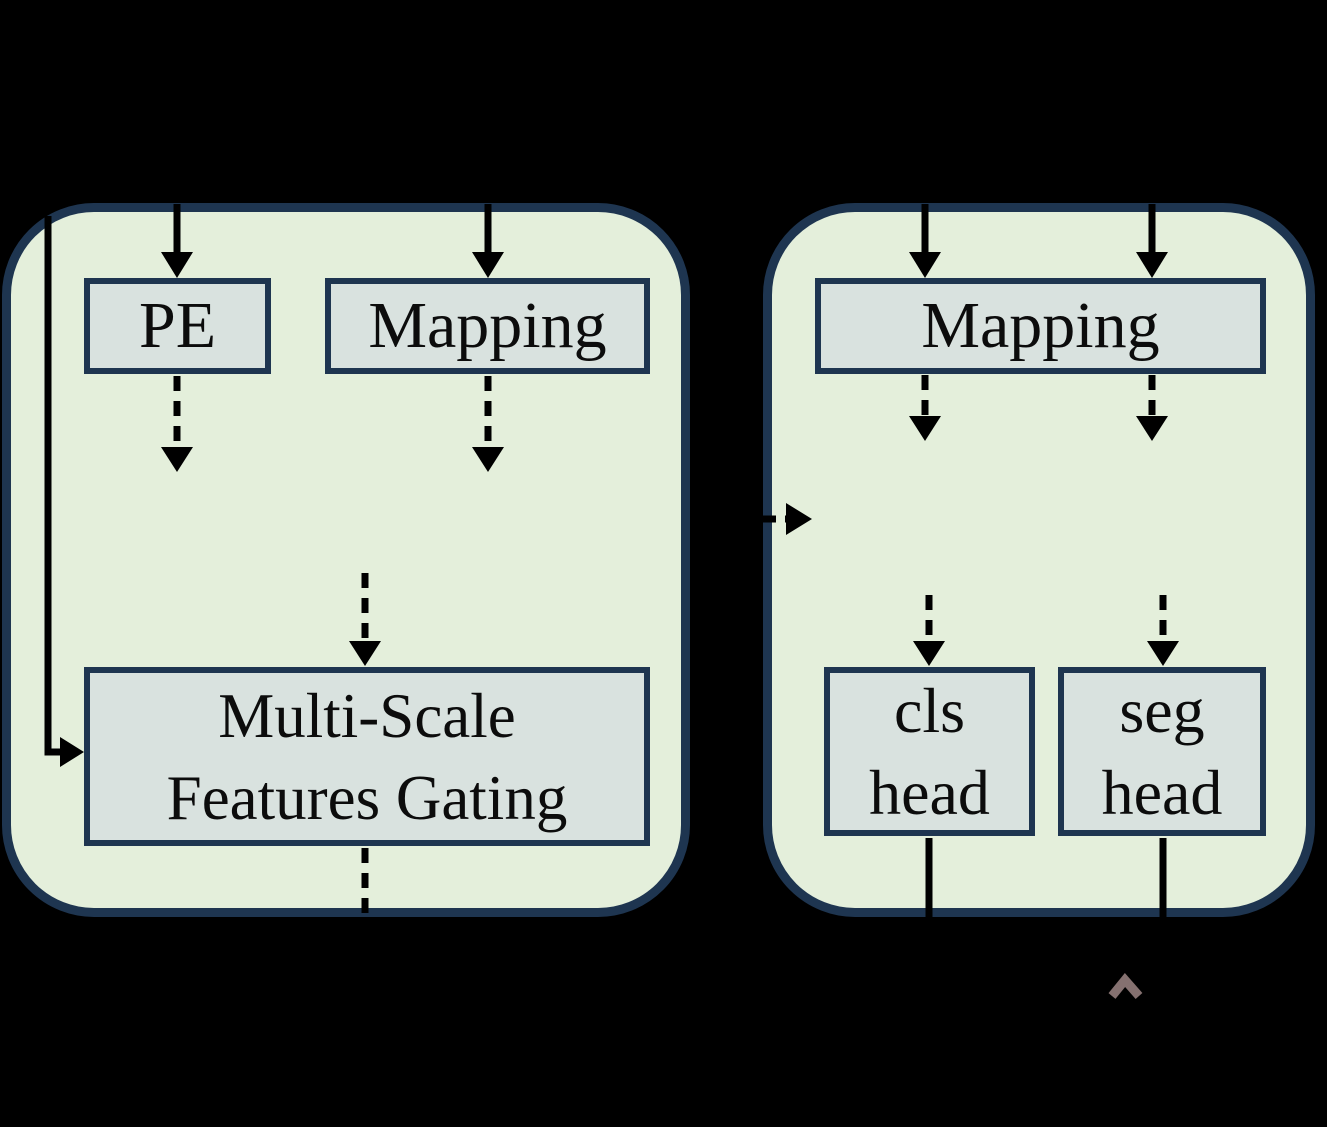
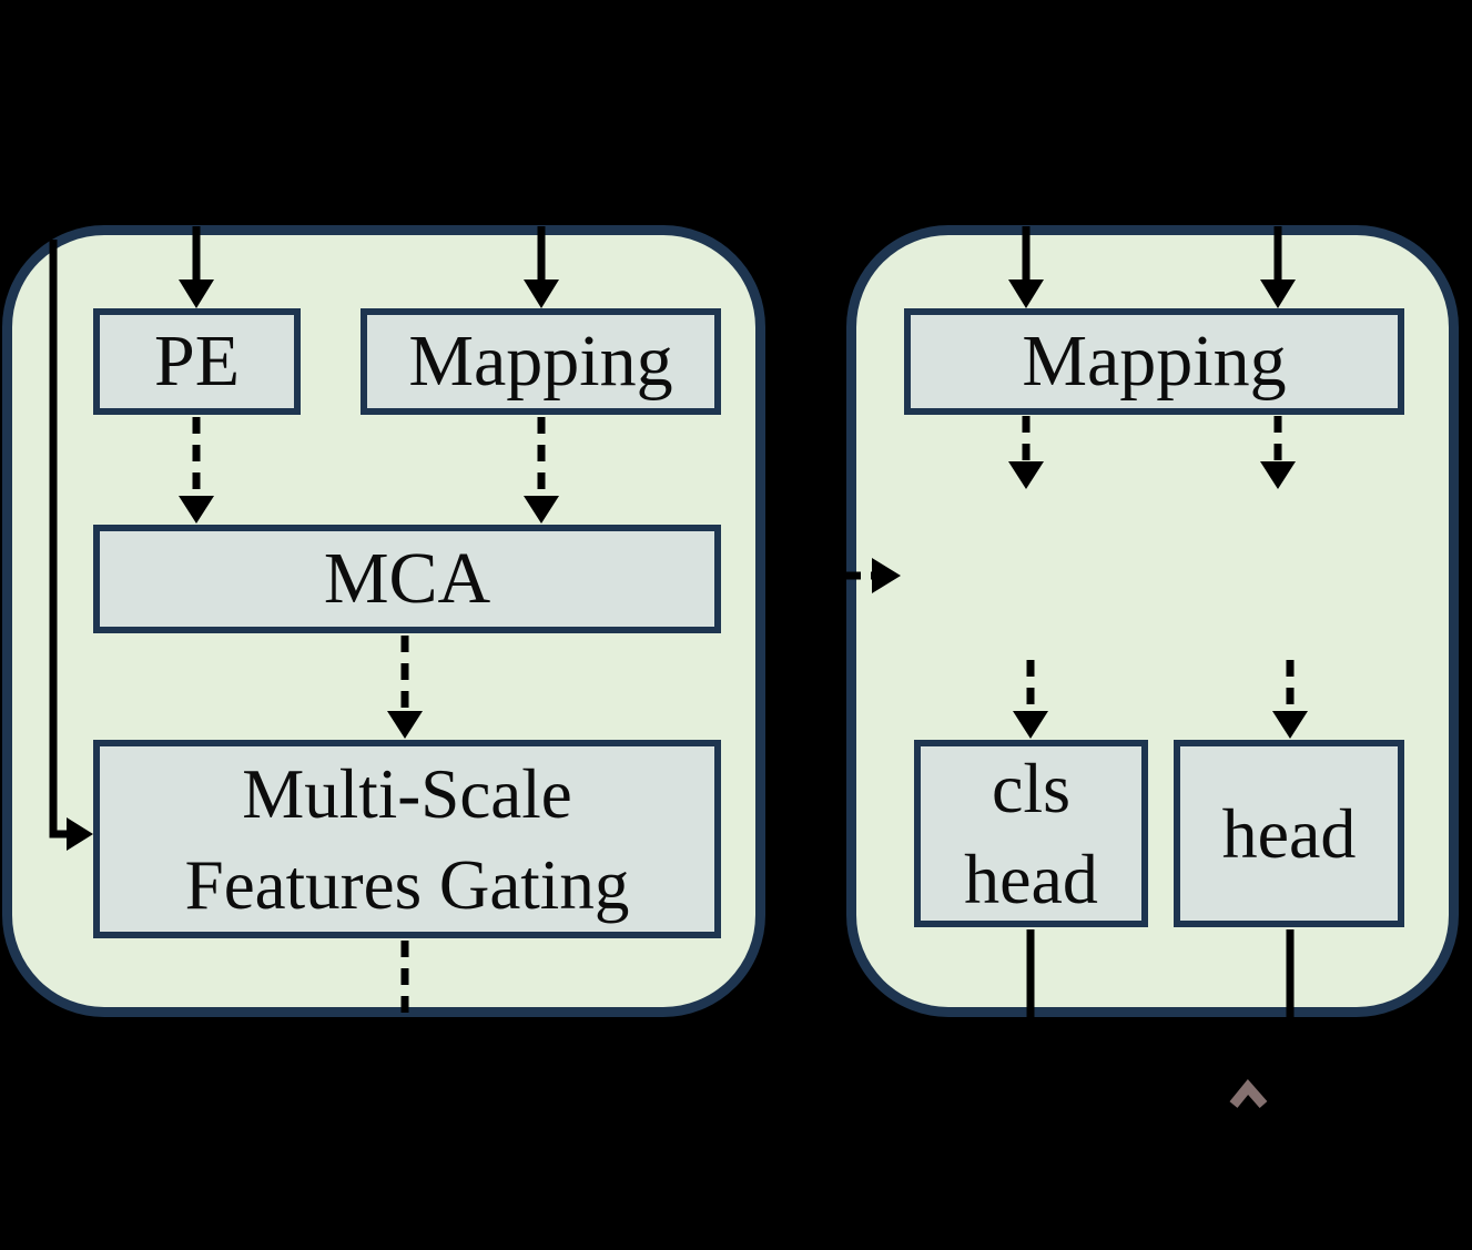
  PE
  Mapping
+ MCA
  Multi-Scale
  Features Gating
  Mapping
  cls
  head
- seg
  head
